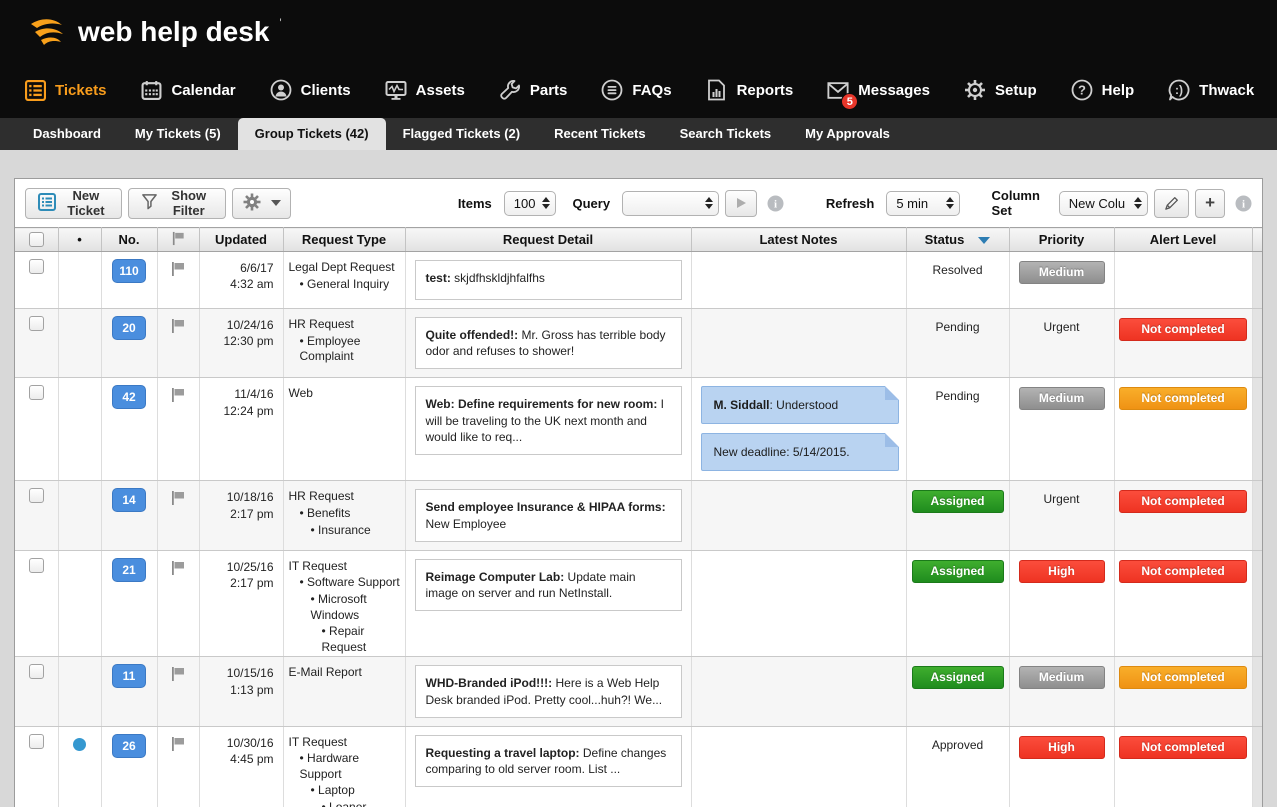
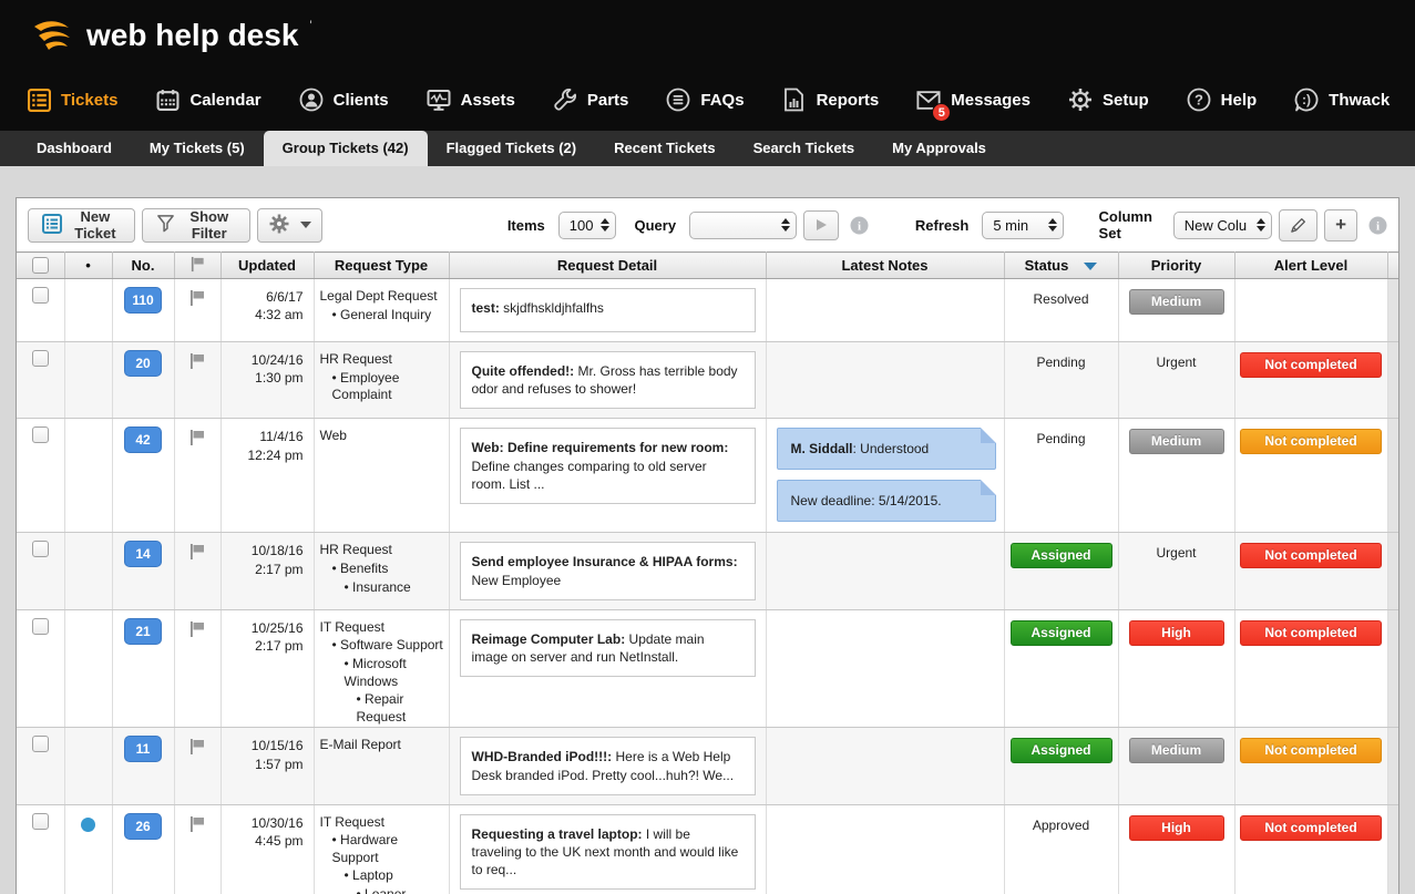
  web help desk
  '
  Tickets
  Calendar
  Clients
  Assets
  Parts
  FAQs
  Reports
  Messages
  5
  Setup
  ?
  Help
  :)
  Thwack
  Dashboard
  My Tickets (5)
  Group Tickets (42)
  Flagged Tickets (2)
  Recent Tickets
  Search Tickets
  My Approvals
  New Ticket
  Show Filter
  Items
  100
  Query
  i
  Refresh
  5 min
  Column Set
  New Colu
  +
  i
  	•	No.		Updated	Request Type	Request Detail	Latest Notes	Status	Priority	Alert Level
  		110		6/6/174:32 am	Legal Dept Request• General Inquiry	test: skjdfhskldjhfalfhs		Resolved	Medium
- 		20		10/24/1612:30 pm	HR Request• Employee Complaint	Quite offended!: Mr. Gross has terrible body odor and refuses to shower!		Pending	Urgent	Not completed
+ 		20		10/24/161:30 pm	HR Request• Employee Complaint	Quite offended!: Mr. Gross has terrible body odor and refuses to shower!		Pending	Urgent	Not completed
- 		42		11/4/1612:24 pm	Web	Web: Define requirements for new room: I will be traveling to the UK next month and would like to req...	M. Siddall: UnderstoodNew deadline: 5/14/2015.	Pending	Medium	Not completed
+ 		42		11/4/1612:24 pm	Web	Web: Define requirements for new room: Define changes comparing to old server room. List ...	M. Siddall: UnderstoodNew deadline: 5/14/2015.	Pending	Medium	Not completed
  		14		10/18/162:17 pm	HR Request• Benefits• Insurance	Send employee Insurance & HIPAA forms: New Employee		Assigned	Urgent	Not completed
  		21		10/25/162:17 pm	IT Request• Software Support• Microsoft Windows• Repair Request	Reimage Computer Lab: Update main image on server and run NetInstall.		Assigned	High	Not completed
- 		11		10/15/161:13 pm	E-Mail Report	WHD-Branded iPod!!!: Here is a Web Help Desk branded iPod. Pretty cool...huh?! We...		Assigned	Medium	Not completed
+ 		11		10/15/161:57 pm	E-Mail Report	WHD-Branded iPod!!!: Here is a Web Help Desk branded iPod. Pretty cool...huh?! We...		Assigned	Medium	Not completed
- 		26		10/30/164:45 pm	IT Request• Hardware Support• Laptop	Requesting a travel laptop: Define changes comparing to old server room. List ...		Approved	High	Not completed
+ 		26		10/30/164:45 pm	IT Request• Hardware Support• Laptop	Requesting a travel laptop: I will be traveling to the UK next month and would like to req...		Approved	High	Not completed
